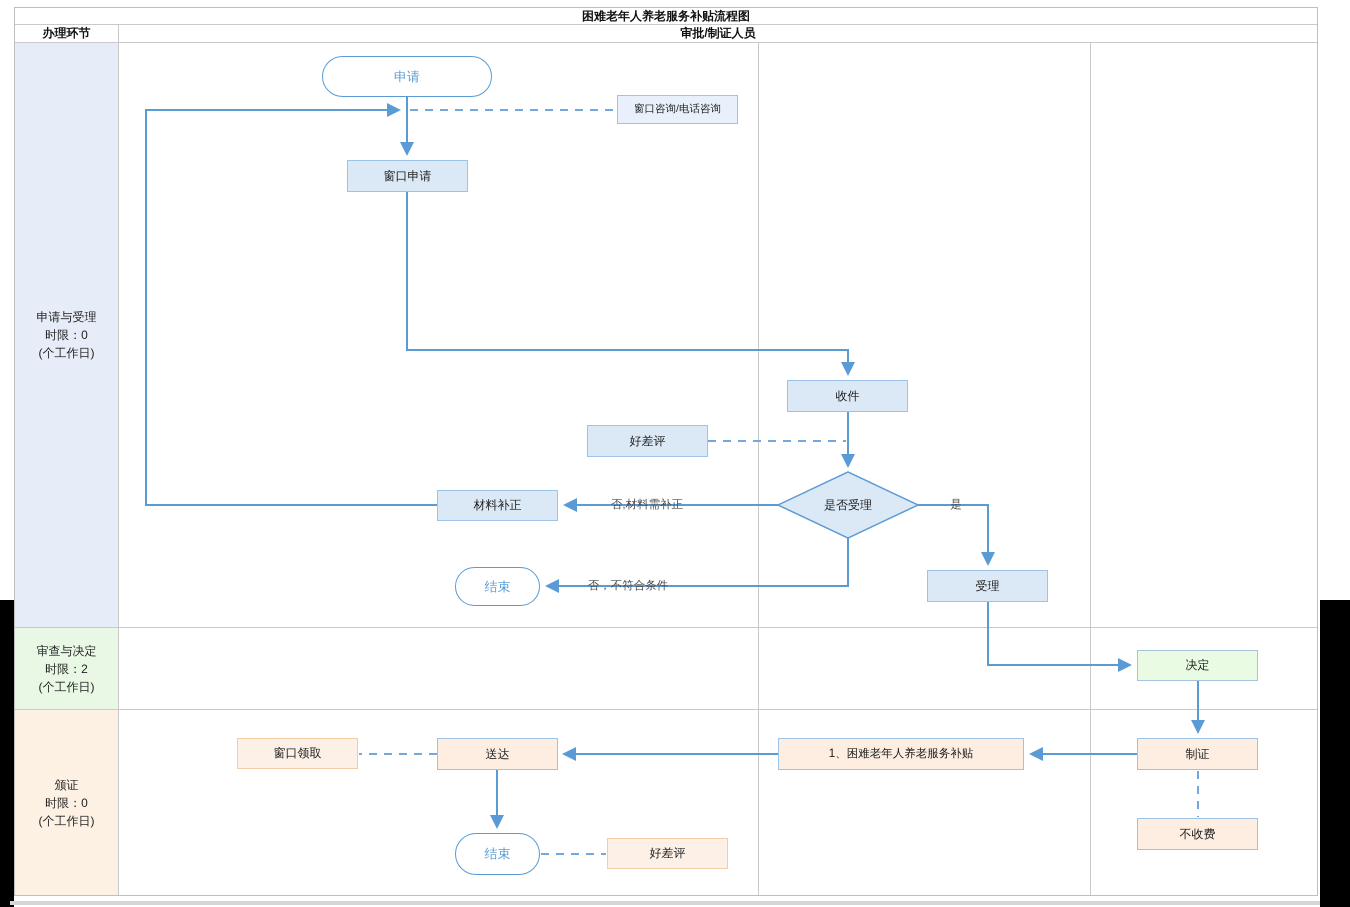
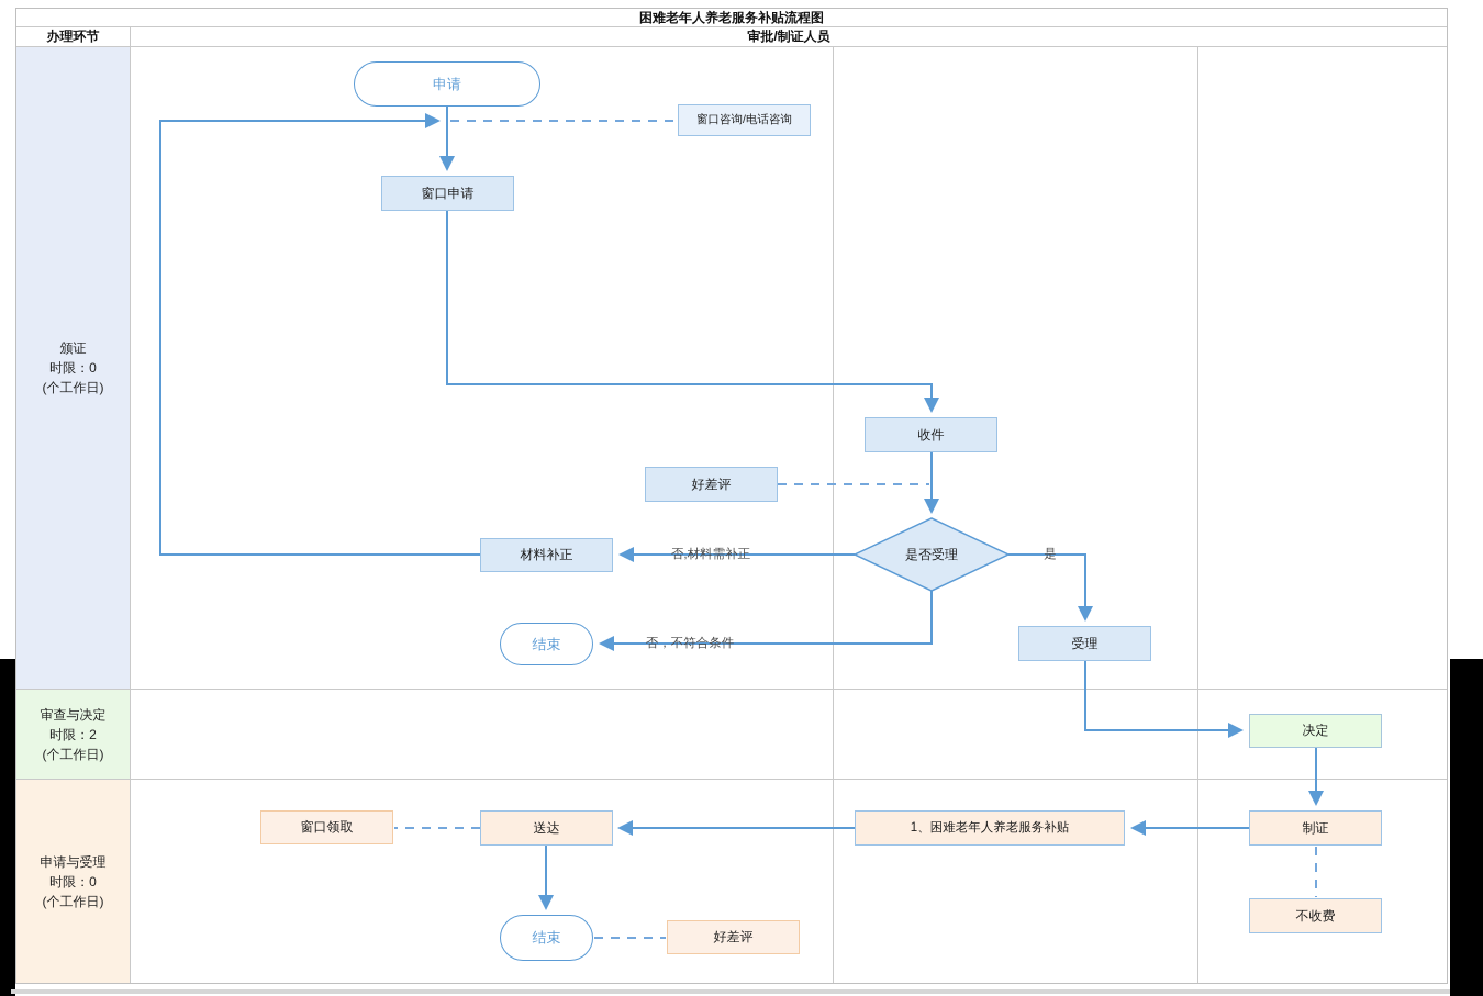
  困难老年人养老服务补贴流程图
  办理环节
  审批/制证人员
- 申请与受理
+ 颁证
  时限：0
  (个工作日)
  审查与决定
  时限：2
  (个工作日)
- 颁证
+ 申请与受理
  时限：0
  (个工作日)
  申请
  窗口咨询/电话咨询
  窗口申请
  收件
  好差评
  是否受理
  材料补正
  结束
  受理
  决定
  制证
  不收费
  1、困难老年人养老服务补贴
  送达
  窗口领取
  结束
  好差评
  否,材料需补正
  否，不符合条件
  是
